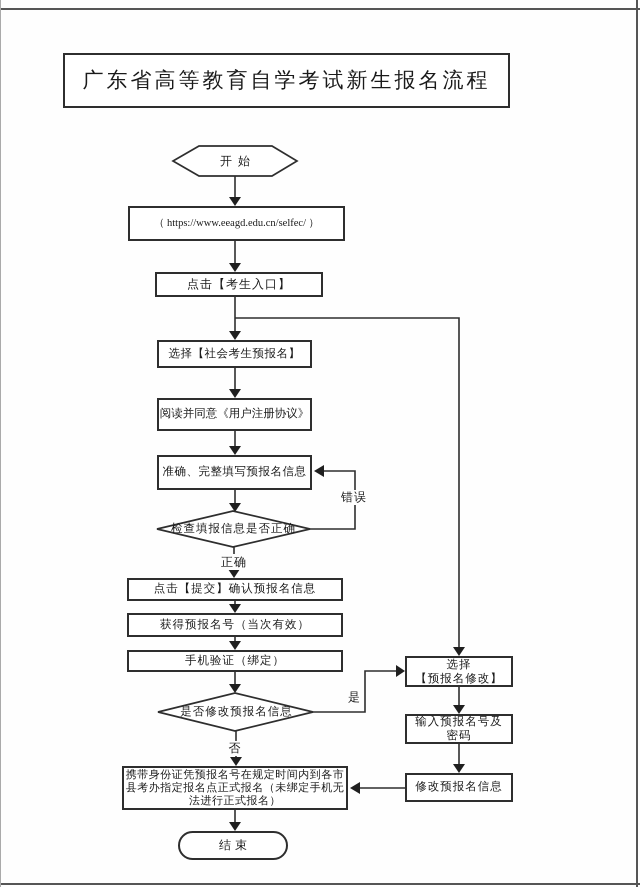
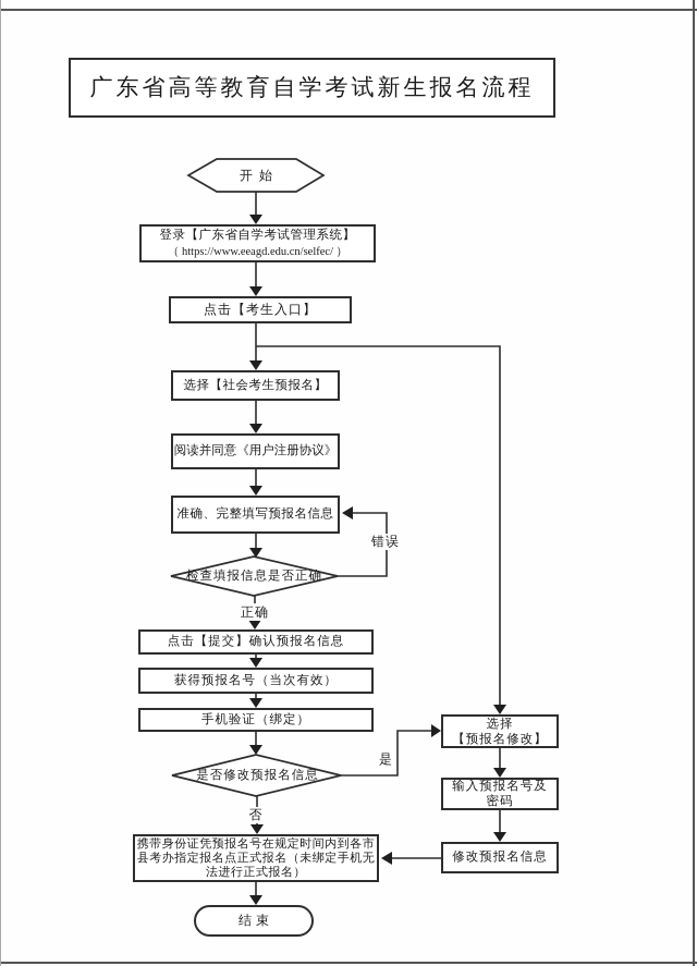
  广东省高等教育自学考试新生报名流程
  开始
+ 登录【广东省自学考试管理系统】
  （ https://www.eeagd.edu.cn/selfec/ ）
  点击【考生入口】
  选择【社会考生预报名】
  阅读并同意《用户注册协议》
  准确、完整填写预报名信息
  检查填报信息是否正确
  错误
  正确
  是
  否
  点击【提交】确认预报名信息
  获得预报名号（当次有效）
  手机验证（绑定）
  是否修改预报名信息
  携带身份证凭预报名号在规定时间内到各市
  县考办指定报名点正式报名（未绑定手机无
  法进行正式报名）
  结束
  选择
  【预报名修改】
  输入预报名号及
  密码
  修改预报名信息
